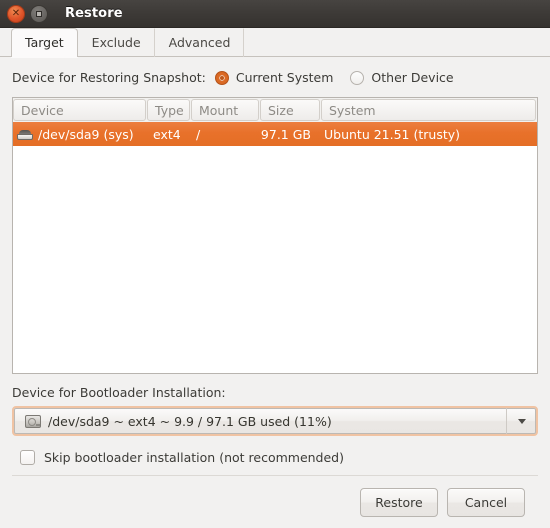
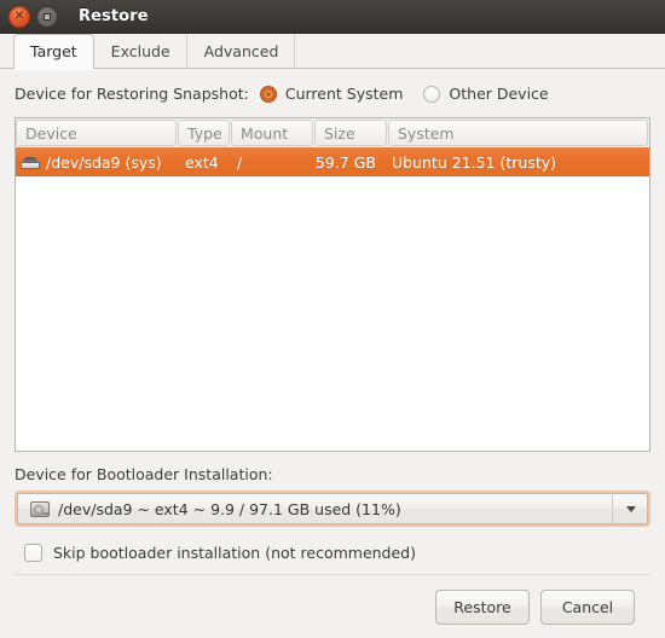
  ✕
  Restore
  Target
  Exclude
  Advanced
  Device for Restoring Snapshot:
  Current System
  Other Device
  Device
  Type
  Mount
  Size
  System
  /dev/sda9 (sys)
  ext4
  /
- 97.1 GB
+ 59.7 GB
  Ubuntu 21.51 (trusty)
  Device for Bootloader Installation:
  /dev/sda9 ~ ext4 ~ 9.9 / 97.1 GB used (11%)
  Skip bootloader installation (not recommended)
  Restore
  Cancel
